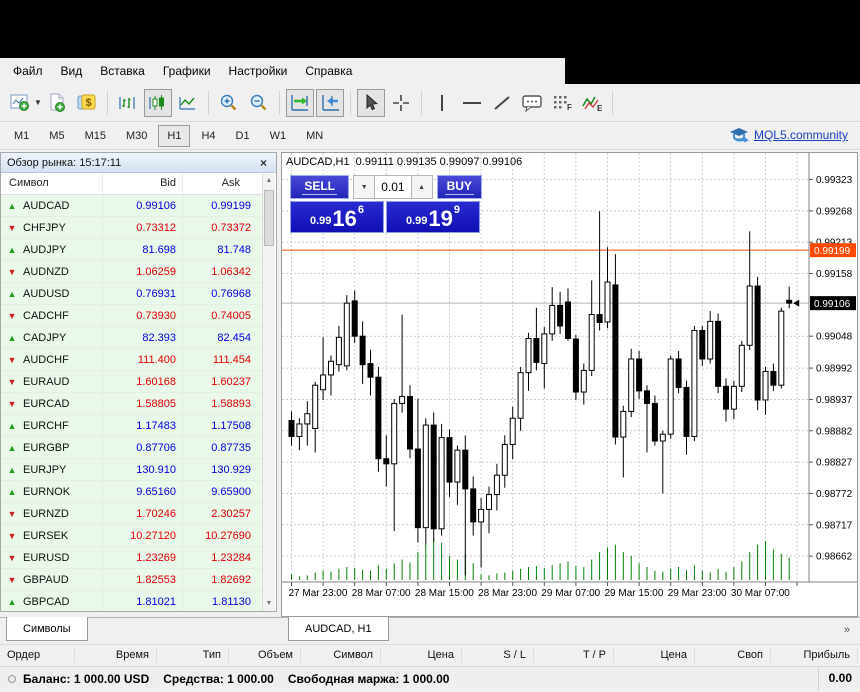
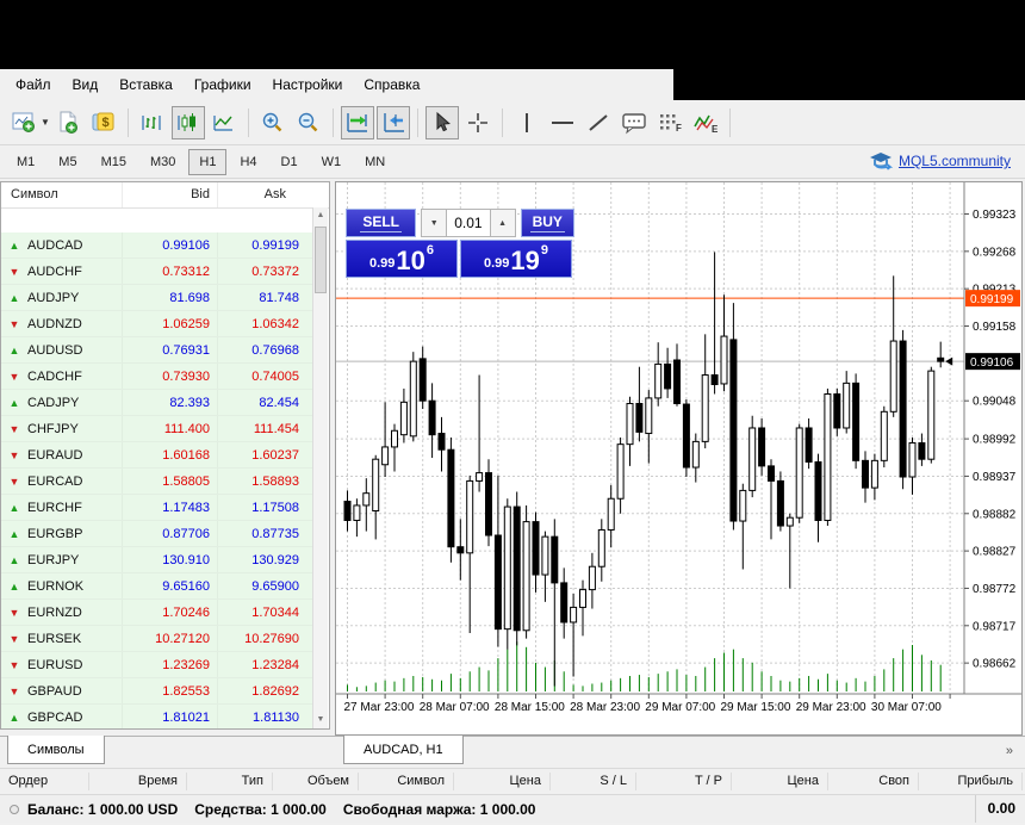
  Файл
  Вид
  Вставка
  Графики
  Настройки
  Справка
  ▼
  $
  F
  E
  M1
  M5
  M15
  M30
  H1
  H4
  D1
  W1
  MN
  MQL5.community
- Обзор рынка: 15:17:11
- ×
  Символ
  Bid
  Ask
  ▲
  AUDCAD
  0.99106
  0.99199
  ▼
- CHFJPY
+ AUDCHF
  0.73312
  0.73372
  ▲
  AUDJPY
  81.698
  81.748
  ▼
  AUDNZD
  1.06259
  1.06342
  ▲
  AUDUSD
  0.76931
  0.76968
  ▼
  CADCHF
  0.73930
  0.74005
  ▲
  CADJPY
  82.393
  82.454
  ▼
- AUDCHF
+ CHFJPY
  111.400
  111.454
  ▼
  EURAUD
  1.60168
  1.60237
  ▼
  EURCAD
  1.58805
  1.58893
  ▲
  EURCHF
  1.17483
  1.17508
  ▲
  EURGBP
  0.87706
  0.87735
  ▲
  EURJPY
  130.910
  130.929
  ▲
  EURNOK
  9.65160
  9.65900
  ▼
  EURNZD
  1.70246
- 2.30257
+ 1.70344
  ▼
  EURSEK
  10.27120
  10.27690
  ▼
  EURUSD
  1.23269
  1.23284
  ▼
  GBPAUD
  1.82553
  1.82692
  ▲
  GBPCAD
  1.81021
  1.81130
  0.99323
  0.99268
  0.99158
  0.99048
  0.98992
  0.98937
  0.98882
  0.98827
  0.98772
  0.98717
  0.98662
  27 Mar 23:00
  28 Mar 07:00
  28 Mar 15:00
  28 Mar 23:00
  29 Mar 07:00
  29 Mar 15:00
  29 Mar 23:00
  30 Mar 07:00
  0.99199
  0.99106
- AUDCAD,H1 0.99111 0.99135 0.99097 0.99106
  SELL
  0.01
  BUY
  0.99
- 16
+ 10
  6
  0.99
  19
  9
  Символы
  AUDCAD, H1
  »
  Ордер
  Время
  Тип
  Объем
  Символ
  Цена
  S / L
  T / P
  Цена
  Своп
  Прибыль
  Баланс: 1 000.00 USD
  Средства: 1 000.00
  Свободная маржа: 1 000.00
  0.00
